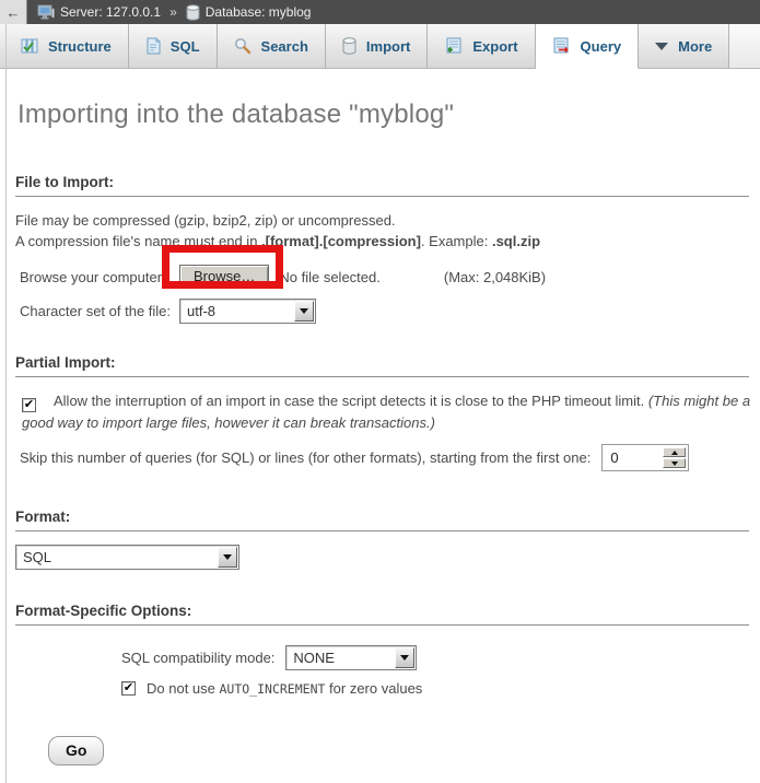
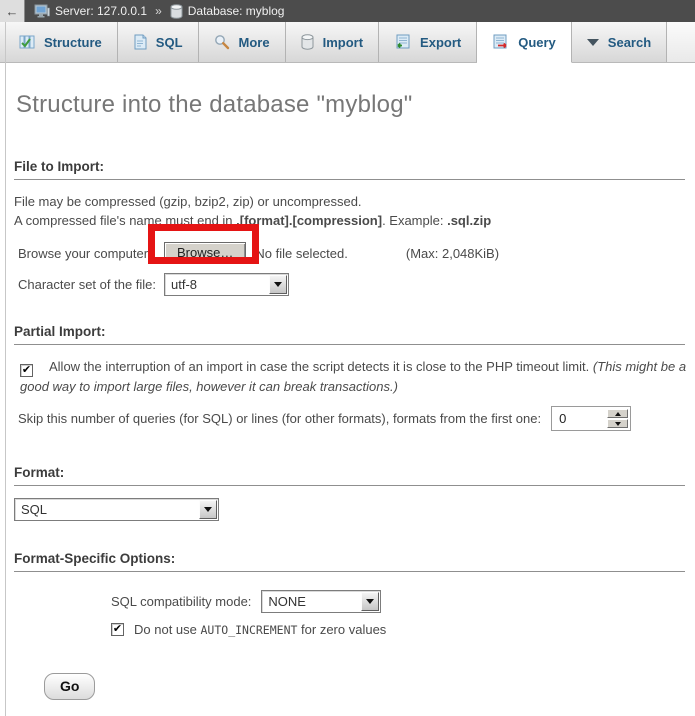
  ←
  Server: 127.0.0.1
  »
  Database: myblog
  Structure
  SQL
- Search
+ More
  Import
  Export
  Query
- More
+ Search
- Importing into the database "myblog"
+ Structure into the database "myblog"
  File to Import:
  File may be compressed (gzip, bzip2, zip) or uncompressed.
- A compression file's name must end in .[format].[compression]. Example: .sql.zip
+ A compressed file's name must end in .[format].[compression]. Example: .sql.zip
  Browse your computer:
  Browse…
  No file selected.
  (Max: 2,048KiB)
  Character set of the file:
  utf-8
  Partial Import:
  ✔ Allow the interruption of an import in case the script detects it is close to the PHP timeout limit. (This might be a good way to import large files, however it can break transactions.)
- Skip this number of queries (for SQL) or lines (for other formats), starting from the first one:
+ Skip this number of queries (for SQL) or lines (for other formats), formats from the first one:
  0
  Format:
  SQL
  Format-Specific Options:
  SQL compatibility mode:
  NONE
  ✔
  Do not use AUTO_INCREMENT for zero values
  Go
